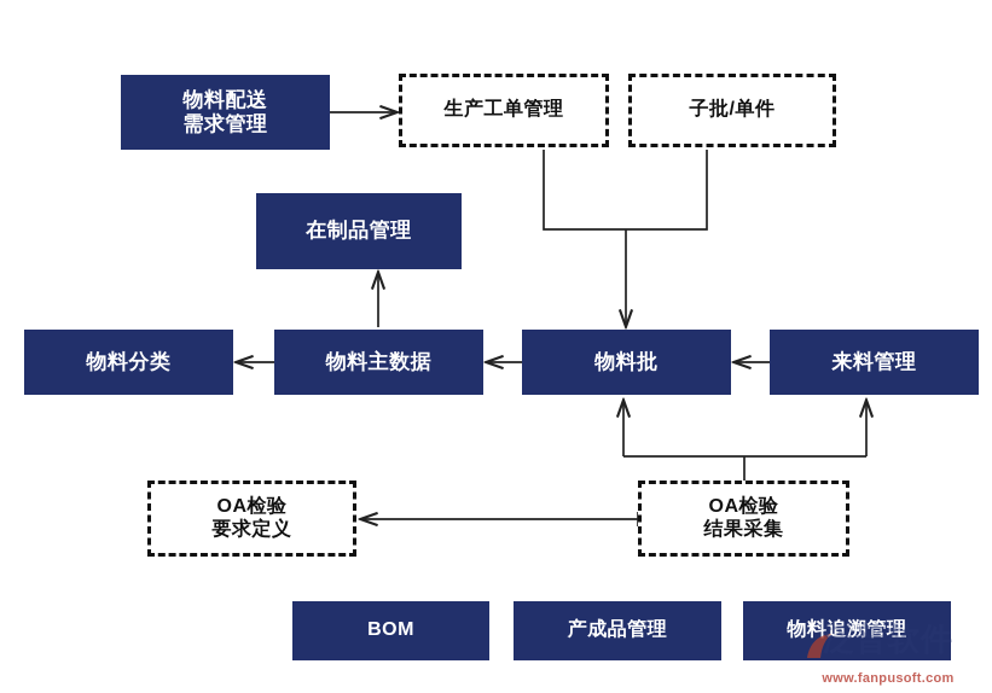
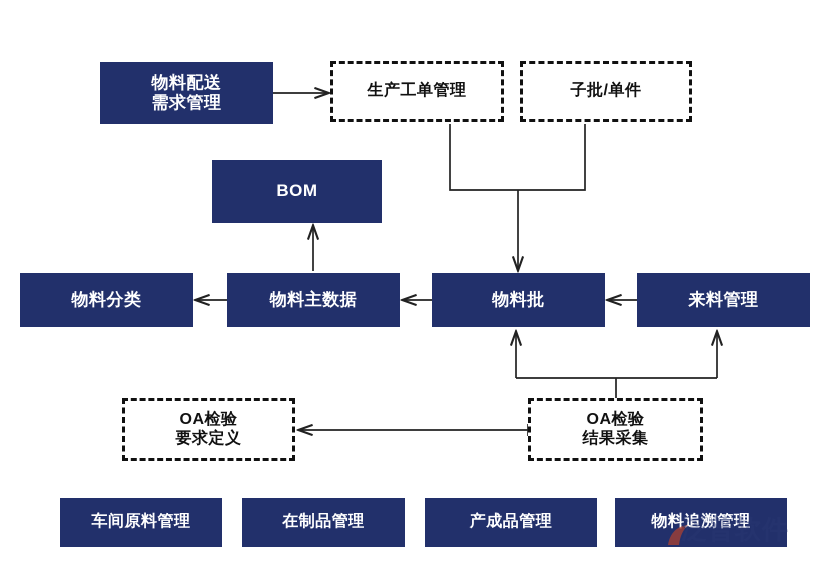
  物料配送
  需求管理
  生产工单管理
  子批/单件
- 在制品管理
+ BOM
  物料分类
  物料主数据
  物料批
  来料管理
  OA检验
  要求定义
  OA检验
  结果采集
+ 车间原料管理
- BOM
+ 在制品管理
  产成品管理
  物料追溯管理
  泛普软件
- www.fanpusoft.com
